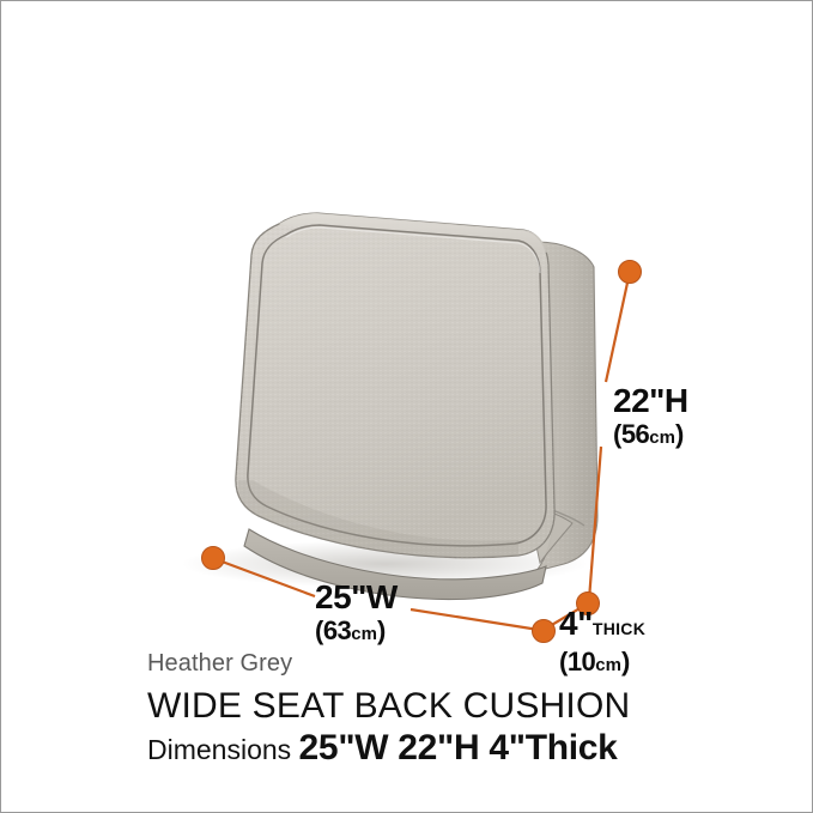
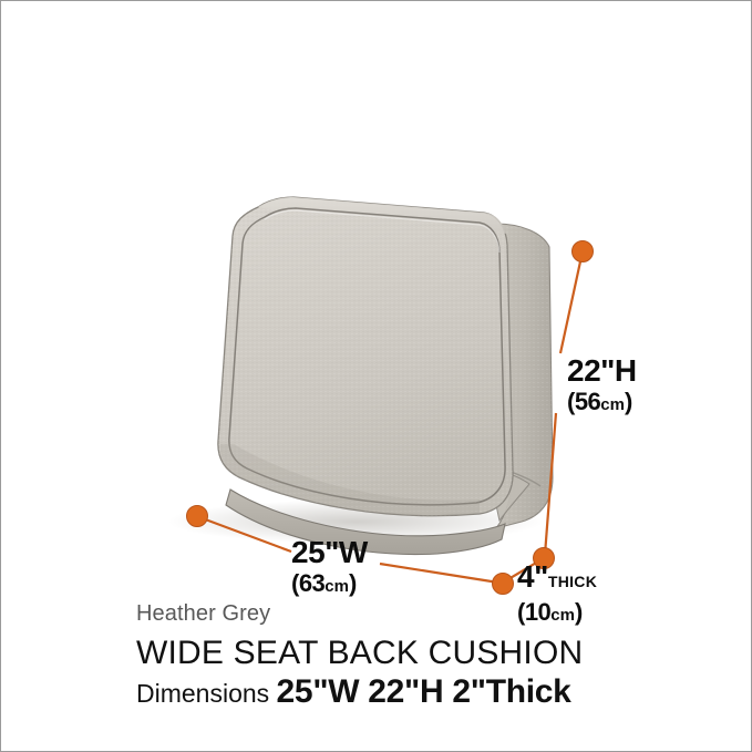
  22"H
  (56cm)
  25"W
  (63cm)
  4"THICK
  (10cm)
  Heather Grey
  WIDE SEAT BACK CUSHION
- Dimensions 25"W 22"H 4"Thick
+ Dimensions 25"W 22"H 2"Thick
